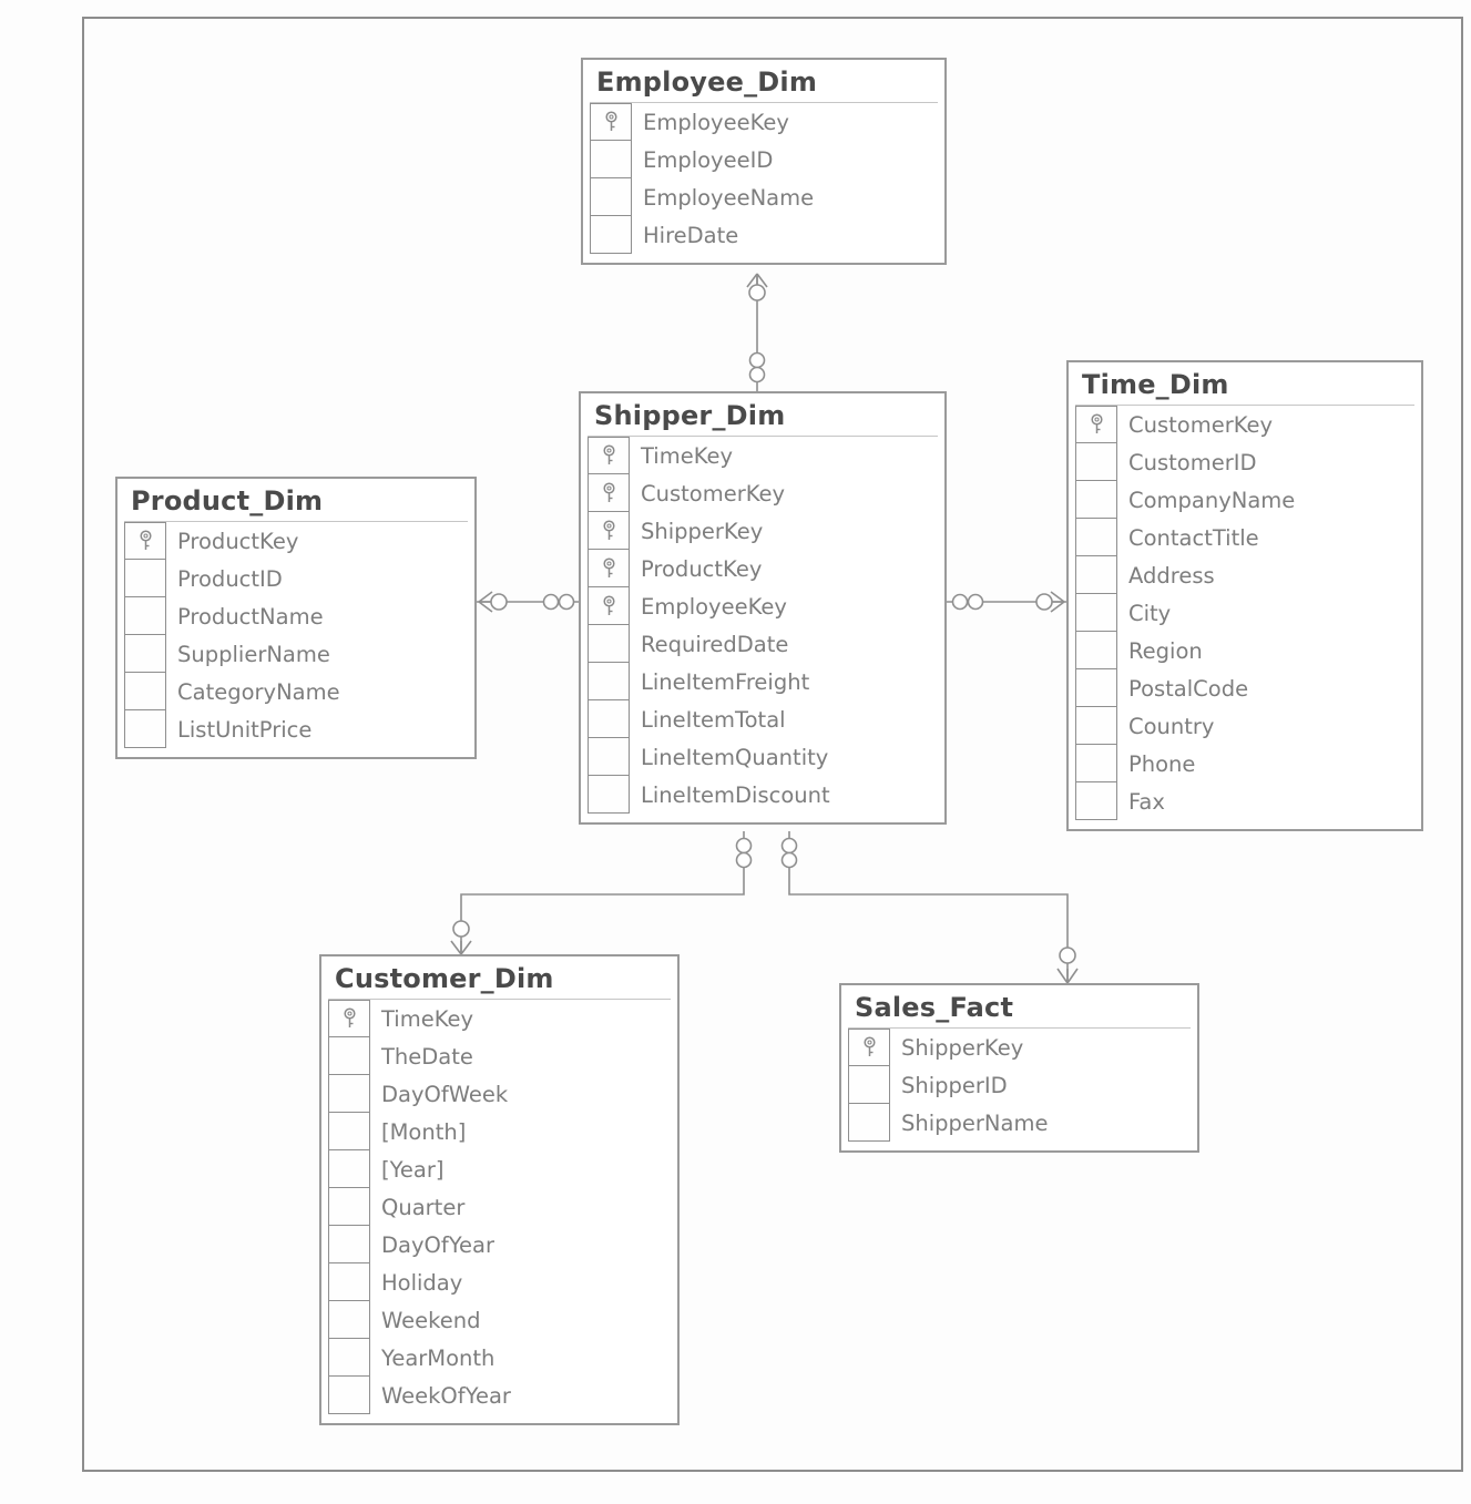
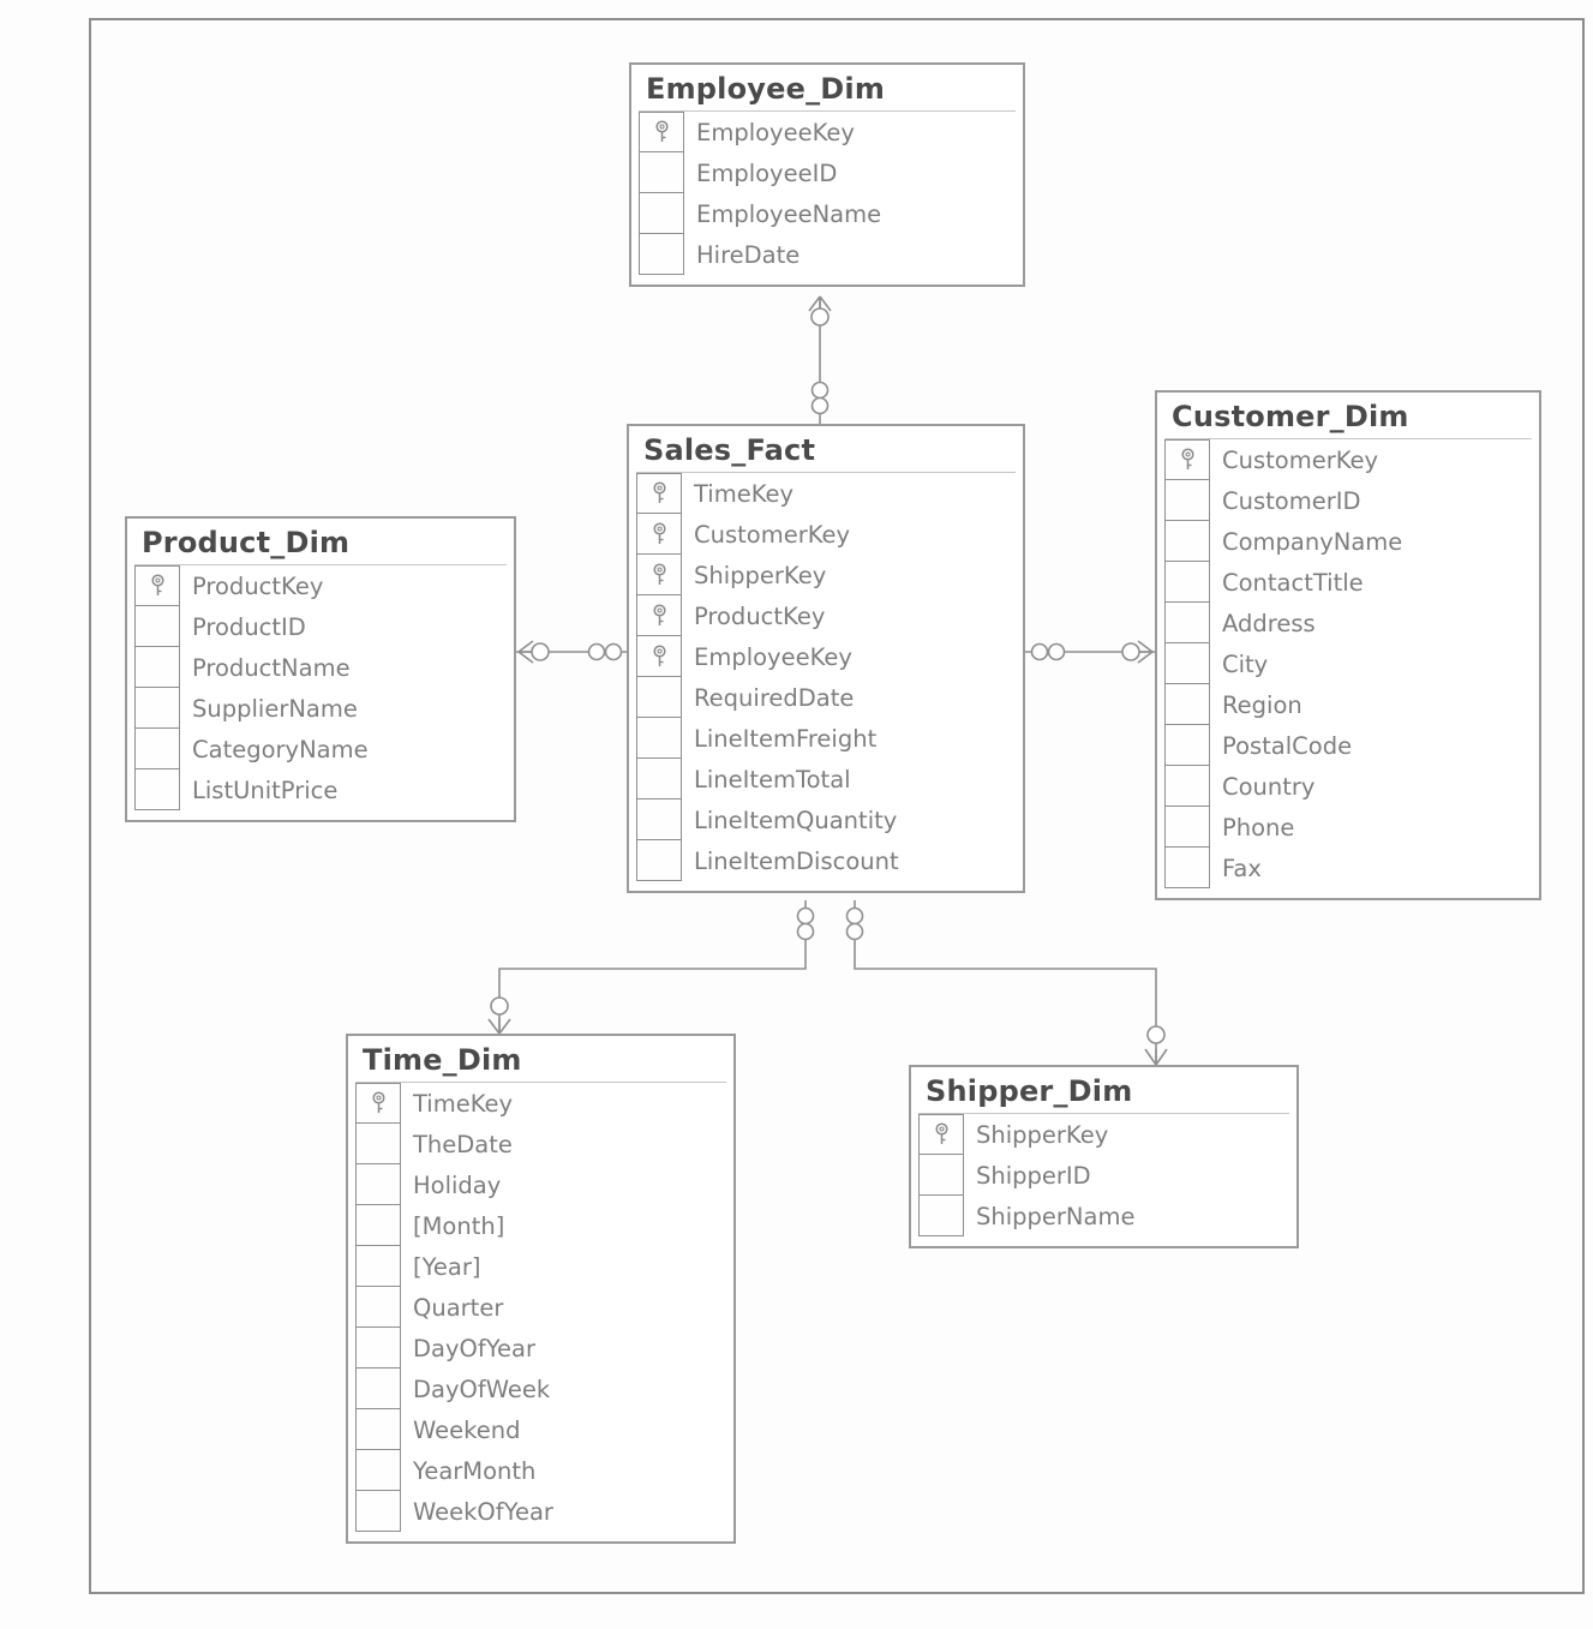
  Employee_Dim
  EmployeeKey
  EmployeeID
  EmployeeName
  HireDate
- Shipper_Dim
+ Sales_Fact
  TimeKey
  CustomerKey
  ShipperKey
  ProductKey
  EmployeeKey
  RequiredDate
  LineItemFreight
  LineItemTotal
  LineItemQuantity
  LineItemDiscount
- Time_Dim
+ Customer_Dim
  CustomerKey
  CustomerID
  CompanyName
  ContactTitle
  Address
  City
  Region
  PostalCode
  Country
  Phone
  Fax
  Product_Dim
  ProductKey
  ProductID
  ProductName
  SupplierName
  CategoryName
  ListUnitPrice
- Customer_Dim
+ Time_Dim
  TimeKey
  TheDate
- DayOfWeek
+ Holiday
  [Month]
  [Year]
  Quarter
  DayOfYear
- Holiday
+ DayOfWeek
  Weekend
  YearMonth
  WeekOfYear
- Sales_Fact
+ Shipper_Dim
  ShipperKey
  ShipperID
  ShipperName
